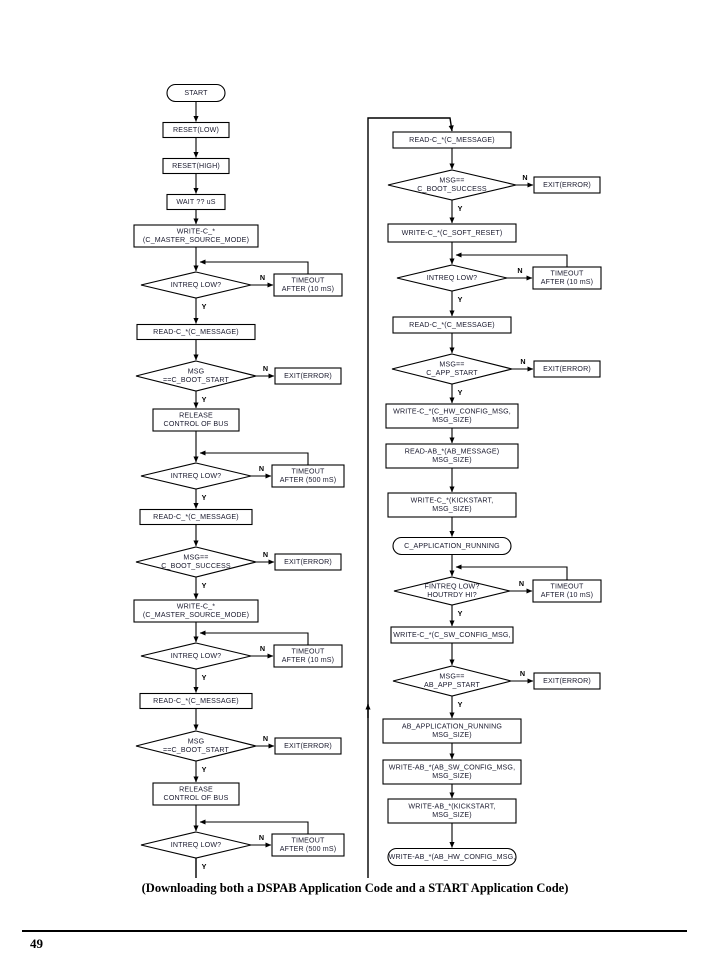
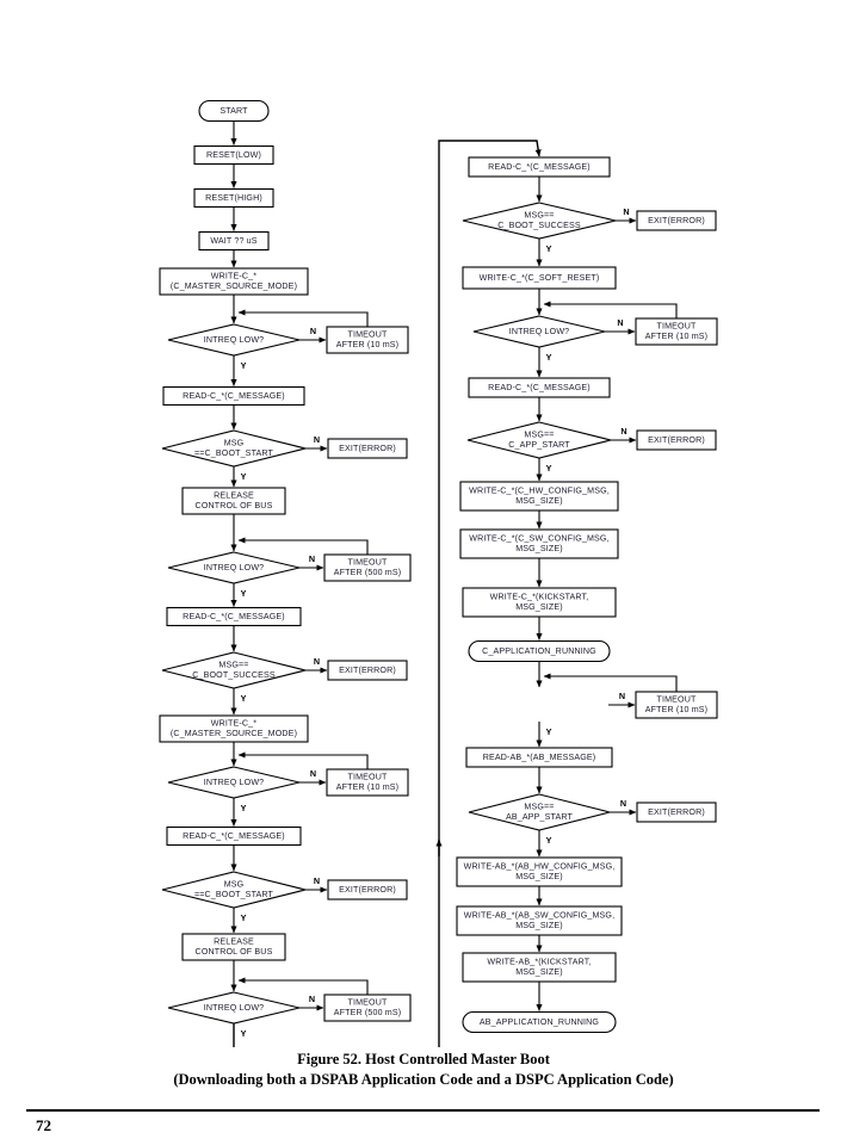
  START
  RESET(LOW)
  RESET(HIGH)
  WAIT ?? uS
  WRITE-C_*
  (C_MASTER_SOURCE_MODE)
  INTREQ LOW?
  READ-C_*(C_MESSAGE)
  MSG
  ==C_BOOT_START
  RELEASE
  CONTROL OF BUS
  INTREQ LOW?
  READ-C_*(C_MESSAGE)
  MSG==
  C_BOOT_SUCCESS
  WRITE-C_*
  (C_MASTER_SOURCE_MODE)
  INTREQ LOW?
  READ-C_*(C_MESSAGE)
  MSG
  ==C_BOOT_START
  RELEASE
  CONTROL OF BUS
  INTREQ LOW?
  READ-C_*(C_MESSAGE)
  MSG==
  C_BOOT_SUCCESS
  WRITE-C_*(C_SOFT_RESET)
  INTREQ LOW?
  READ-C_*(C_MESSAGE)
  MSG==
  C_APP_START
  WRITE-C_*(C_HW_CONFIG_MSG,
  MSG_SIZE)
- READ-AB_*(AB_MESSAGE)
+ WRITE-C_*(C_SW_CONFIG_MSG,
  MSG_SIZE)
  WRITE-C_*(KICKSTART,
  MSG_SIZE)
  C_APPLICATION_RUNNING
- FINTREQ LOW?
- HOUTRDY HI?
- WRITE-C_*(C_SW_CONFIG_MSG,
+ READ-AB_*(AB_MESSAGE)
  MSG==
  AB_APP_START
- AB_APPLICATION_RUNNING
+ WRITE-AB_*(AB_HW_CONFIG_MSG,
  MSG_SIZE)
  WRITE-AB_*(AB_SW_CONFIG_MSG,
  MSG_SIZE)
  WRITE-AB_*(KICKSTART,
  MSG_SIZE)
- WRITE-AB_*(AB_HW_CONFIG_MSG,
+ AB_APPLICATION_RUNNING
  TIMEOUT
  AFTER (10 mS)
  EXIT(ERROR)
  TIMEOUT
  AFTER (500 mS)
  EXIT(ERROR)
  TIMEOUT
  AFTER (10 mS)
  EXIT(ERROR)
  TIMEOUT
  AFTER (500 mS)
  EXIT(ERROR)
  TIMEOUT
  AFTER (10 mS)
  EXIT(ERROR)
  TIMEOUT
  AFTER (10 mS)
  EXIT(ERROR)
  Y
  Y
  Y
  Y
  Y
  Y
  Y
  Y
  Y
  Y
  Y
  Y
  N
  N
  N
  N
  N
  N
  N
  N
  N
  N
  N
  N
+ Figure 52. Host Controlled Master Boot
- (Downloading both a DSPAB Application Code and a START Application Code)
+ (Downloading both a DSPAB Application Code and a DSPC Application Code)
- 49
+ 72
